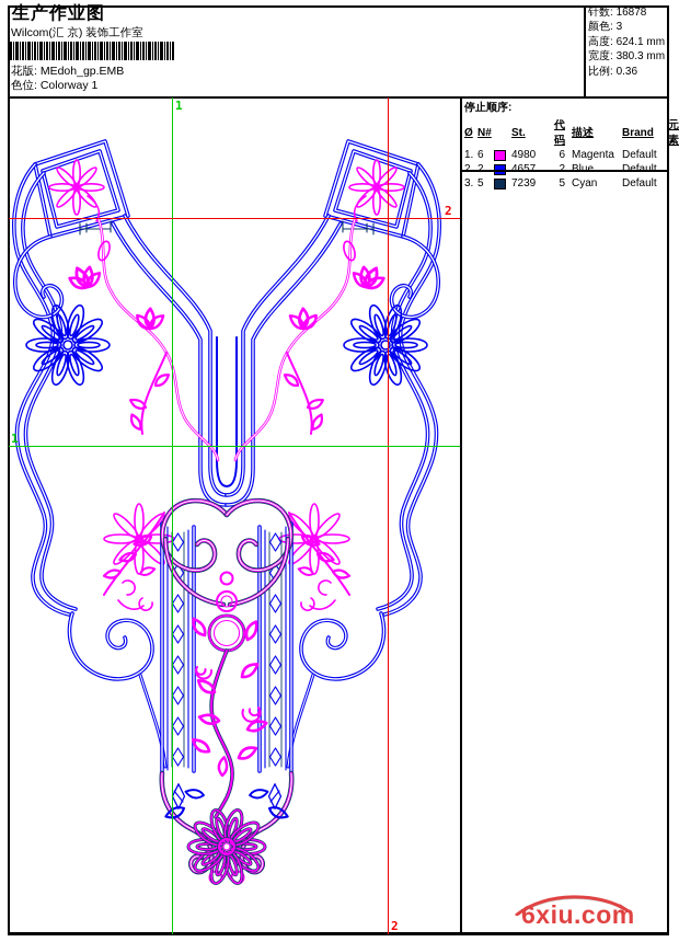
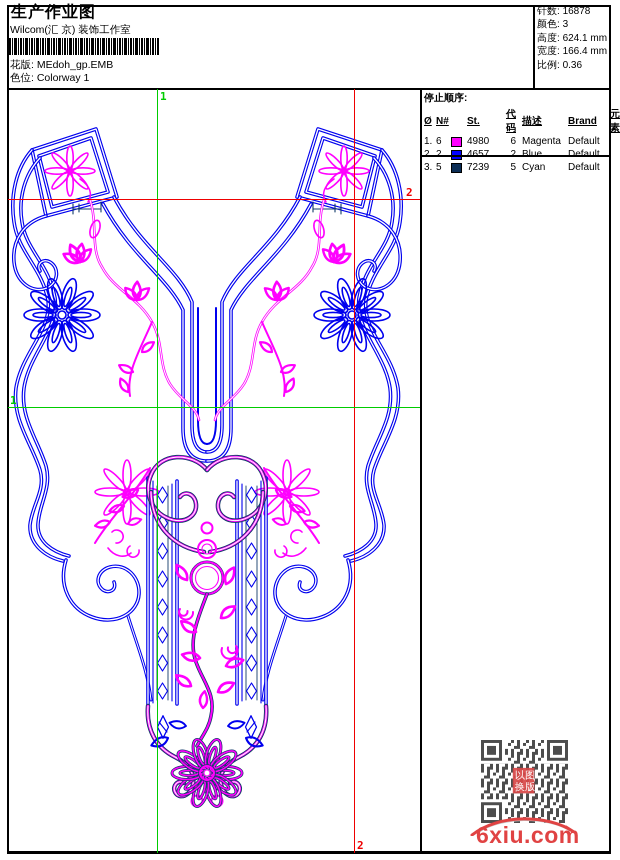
  生产作业图
  Wilcom(汇 京) 装饰工作室
  花版: MEdoh_gp.EMB
  色位: Colorway 1
  针数: 16878
  颜色: 3
  高度: 624.1 mm
- 宽度: 380.3 mm
+ 宽度: 166.4 mm
  比例: 0.36
  停止顺序:
  Ø
  N#
  St.
  代码
  描述
  Brand
  元素
  1.
  6
  4980
  6
  Magenta
  Default
  3.
  5
  7239
  5
  Cyan
  Default
  1
  1
  2
  2
+ 以图
+ 换版
  6xiu.com
